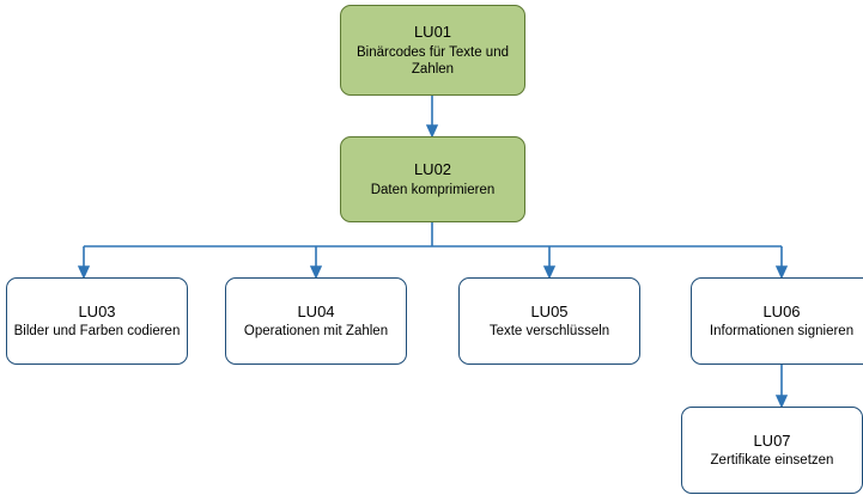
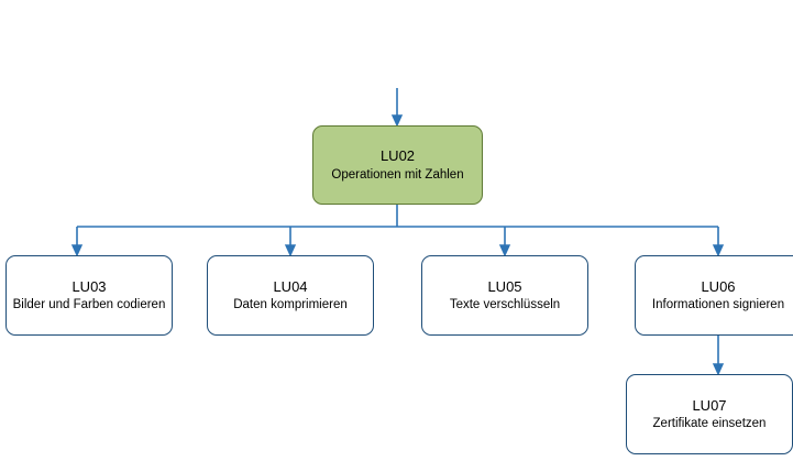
- LU01
- Binärcodes für Texte und Zahlen
  LU02
- Daten komprimieren
+ Operationen mit Zahlen
  LU03
  Bilder und Farben codieren
  LU04
- Operationen mit Zahlen
+ Daten komprimieren
  LU05
  Texte verschlüsseln
  LU06
  Informationen signieren
  LU07
  Zertifikate einsetzen
